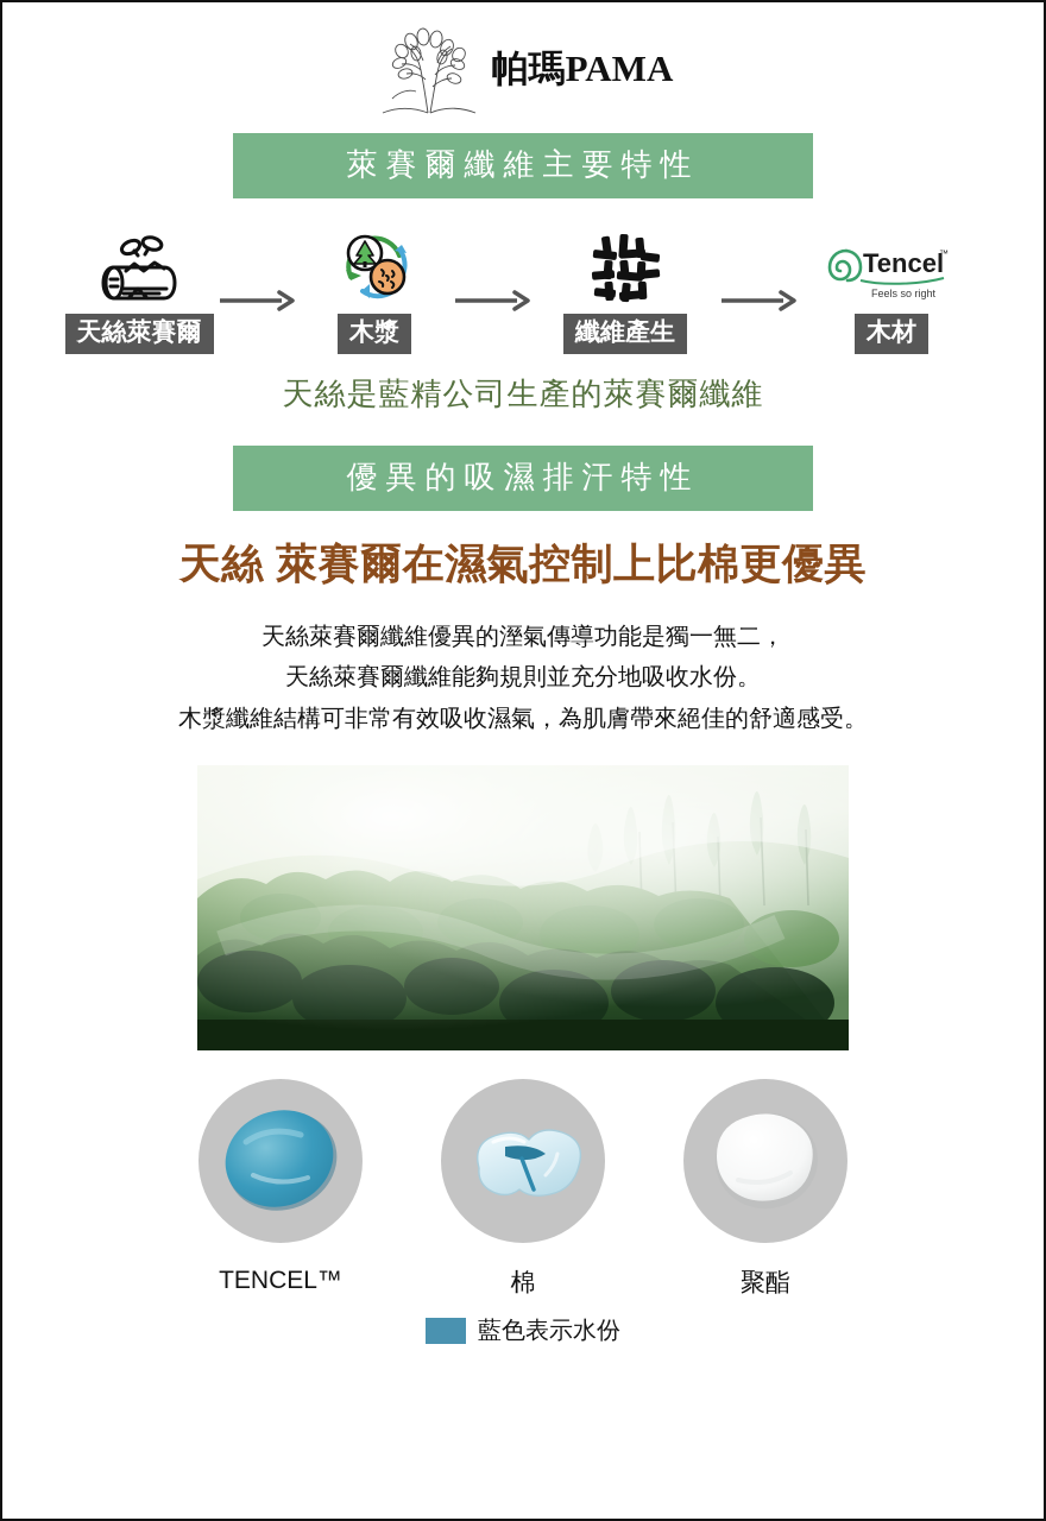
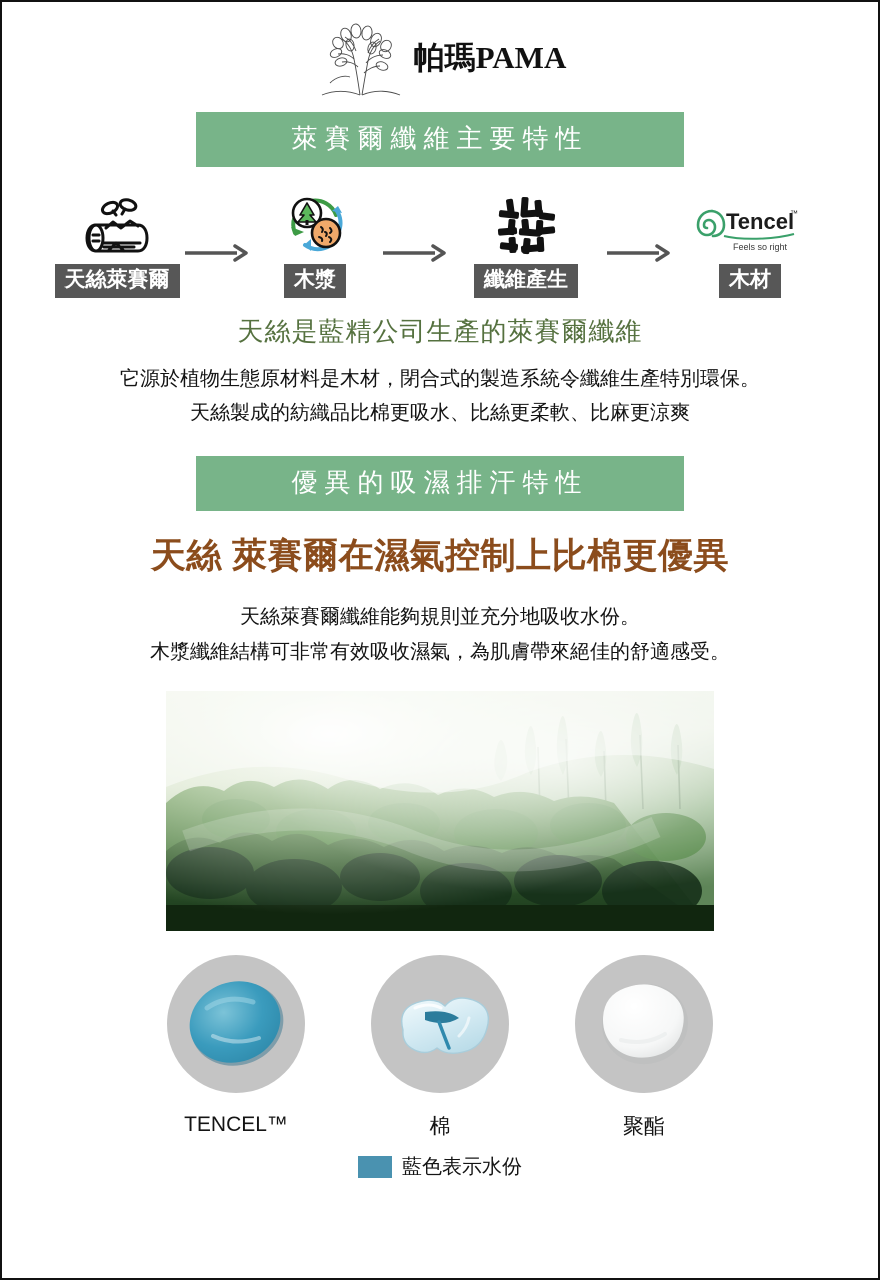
  帕瑪PAMA
  萊賽爾纖維主要特性
  天絲萊賽爾
  木漿
  纖維產生
  Tencel
  ™
  Feels so right
  木材
  天絲是藍精公司生產的萊賽爾纖維
+ 它源於植物生態原材料是木材，閉合式的製造系統令纖維生產特別環保。
+ 天絲製成的紡織品比棉更吸水、比絲更柔軟、比麻更涼爽
  優異的吸濕排汗特性
  天絲 萊賽爾在濕氣控制上比棉更優異
- 天絲萊賽爾纖維優異的溼氣傳導功能是獨一無二，
  天絲萊賽爾纖維能夠規則並充分地吸收水份。
  木漿纖維結構可非常有效吸收濕氣，為肌膚帶來絕佳的舒適感受。
  TENCEL™
  棉
  聚酯
  藍色表示水份
